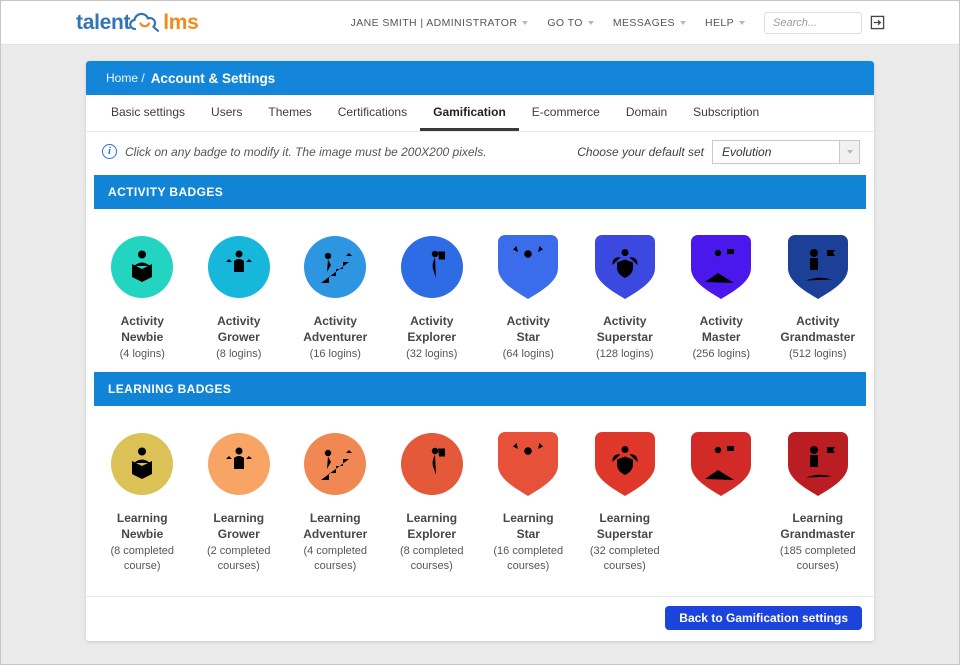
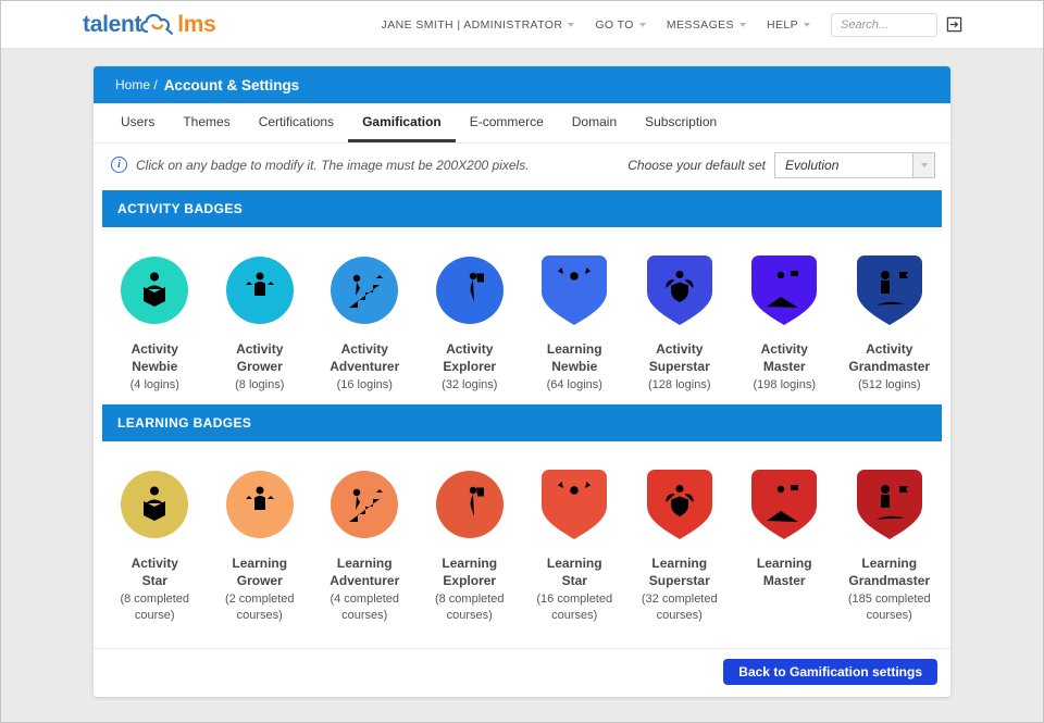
  talent
  lms
  JANE SMITH | ADMINISTRATOR
  GO TO
  MESSAGES
  HELP
  Search...
  Home /
  Account & Settings
- Basic settings
  Users
  Themes
  Certifications
  Gamification
  E-commerce
  Domain
  Subscription
  i
  Click on any badge to modify it. The image must be 200X200 pixels.
  Choose your default set
  Evolution
  ACTIVITY BADGES
  Activity Newbie
  (4 logins)
  Activity Grower
  (8 logins)
  Activity Adventurer
  (16 logins)
  Activity Explorer
  (32 logins)
- Activity Star
+ Learning Newbie
  (64 logins)
  Activity Superstar
  (128 logins)
  Activity Master
- (256 logins)
+ (198 logins)
  Activity Grandmaster
  (512 logins)
  LEARNING BADGES
- Learning Newbie
+ Activity Star
  (8 completed course)
  Learning Grower
  (2 completed courses)
  Learning Adventurer
  (4 completed courses)
  Learning Explorer
  (8 completed courses)
  Learning Star
  (16 completed courses)
  Learning Superstar
  (32 completed courses)
+ Learning Master
  Learning Grandmaster
  (185 completed courses)
  Back to Gamification settings
